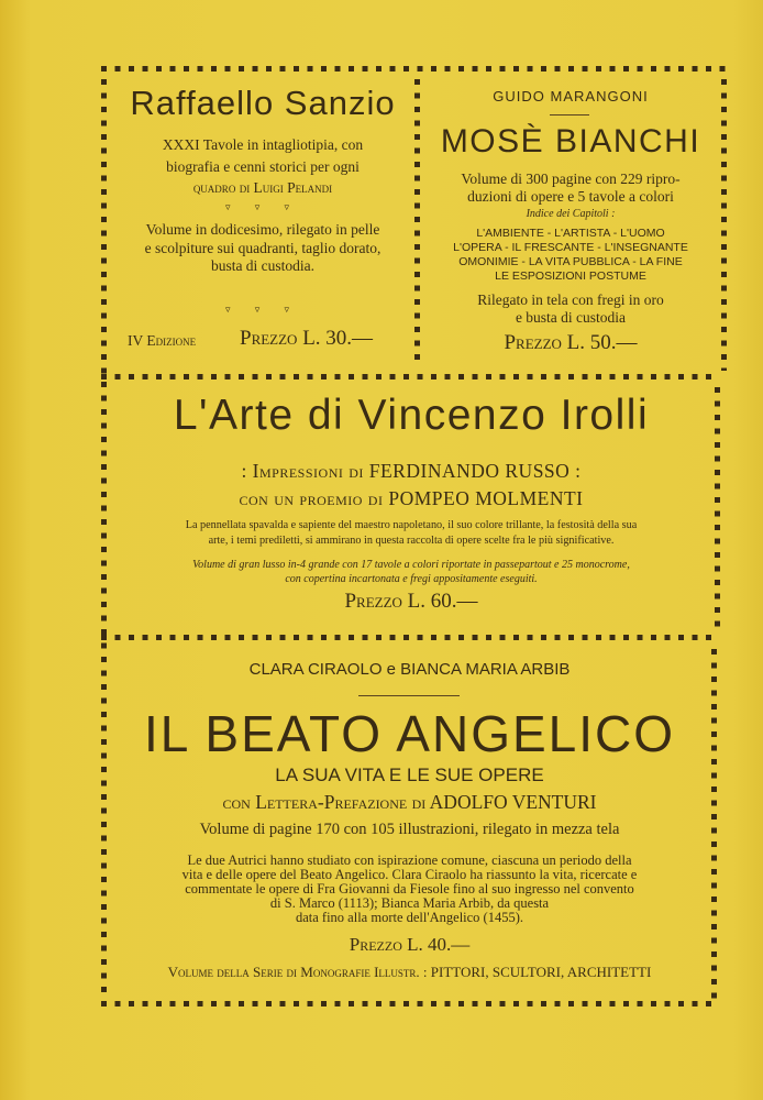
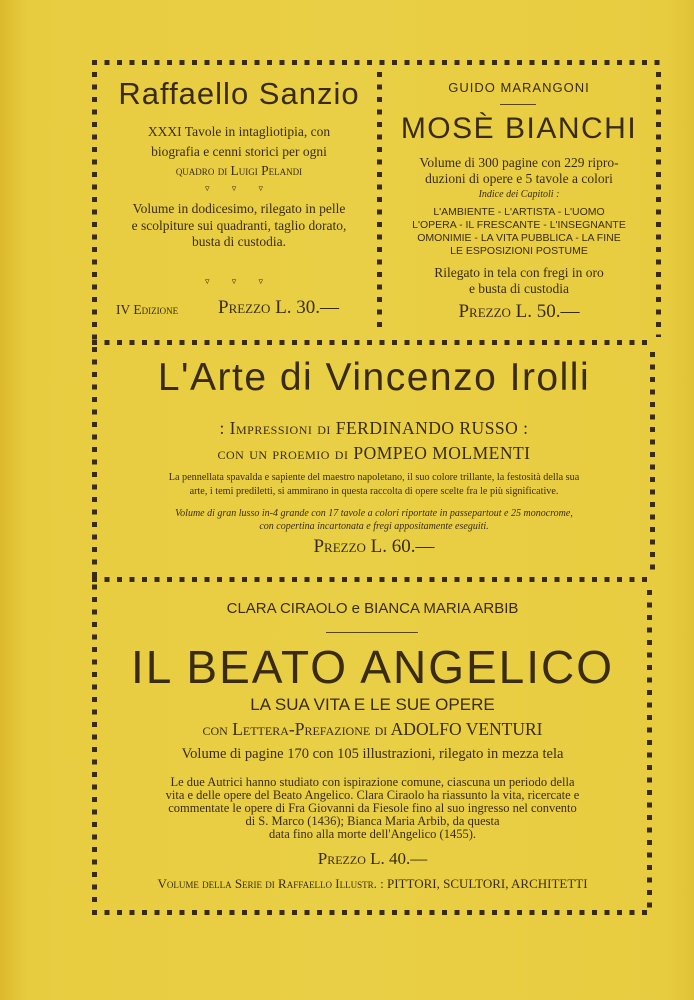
  Raffaello Sanzio
  XXXI Tavole in intagliotipia, con
  biografia e cenni storici per ogni
  quadro di Luigi Pelandi
  ▿ ▿ ▿
  Volume in dodicesimo, rilegato in pelle
  e scolpiture sui quadranti, taglio dorato,
  busta di custodia.
  ▿ ▿ ▿
  IV Edizione
  Prezzo L. 30.—
  GUIDO MARANGONI
  MOSÈ BIANCHI
  Volume di 300 pagine con 229 ripro-
  duzioni di opere e 5 tavole a colori
  Indice dei Capitoli :
  L'AMBIENTE - L'ARTISTA - L'UOMO
  L'OPERA - IL FRESCANTE - L'INSEGNANTE
  OMONIMIE - LA VITA PUBBLICA - LA FINE
  LE ESPOSIZIONI POSTUME
  Rilegato in tela con fregi in oro
  e busta di custodia
  Prezzo L. 50.—
  L'Arte di Vincenzo Irolli
  : Impressioni di FERDINANDO RUSSO :
  con un proemio di POMPEO MOLMENTI
  La pennellata spavalda e sapiente del maestro napoletano, il suo colore trillante, la festosità della sua
  arte, i temi prediletti, si ammirano in questa raccolta di opere scelte fra le più significative.
  Volume di gran lusso in-4 grande con 17 tavole a colori riportate in passepartout e 25 monocrome,
  con copertina incartonata e fregi appositamente eseguiti.
  Prezzo L. 60.—
  CLARA CIRAOLO e BIANCA MARIA ARBIB
  IL BEATO ANGELICO
  LA SUA VITA E LE SUE OPERE
  con Lettera-Prefazione di ADOLFO VENTURI
  Volume di pagine 170 con 105 illustrazioni, rilegato in mezza tela
  Le due Autrici hanno studiato con ispirazione comune, ciascuna un periodo della
  vita e delle opere del Beato Angelico. Clara Ciraolo ha riassunto la vita, ricercate e
  commentate le opere di Fra Giovanni da Fiesole fino al suo ingresso nel convento
- di S. Marco (1113); Bianca Maria Arbib, da questa
+ di S. Marco (1436); Bianca Maria Arbib, da questa
  data fino alla morte dell'Angelico (1455).
  Prezzo L. 40.—
- Volume della Serie di Monografie Illustr. : PITTORI, SCULTORI, ARCHITETTI
+ Volume della Serie di Raffaello Illustr. : PITTORI, SCULTORI, ARCHITETTI
